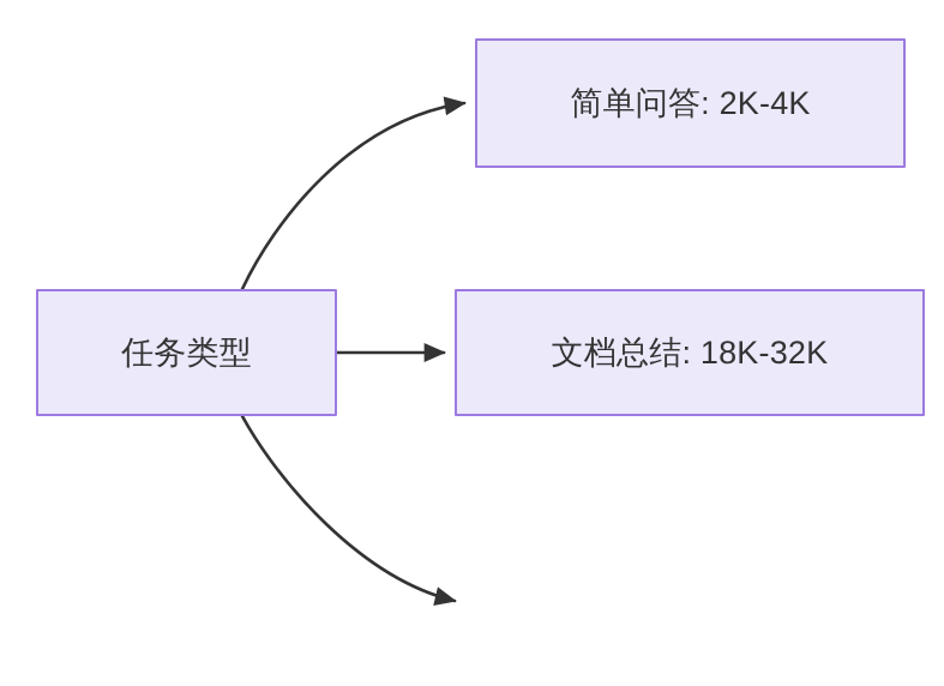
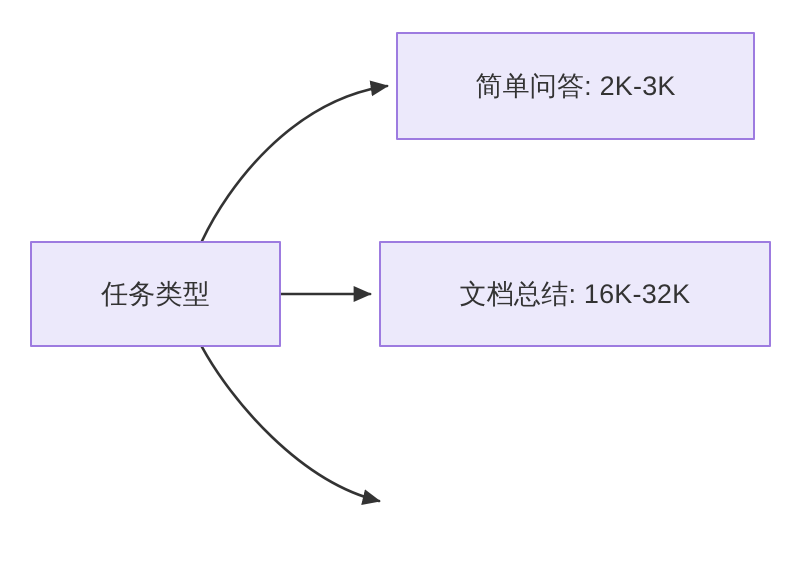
  任务类型
- 简单问答: 2K-4K
+ 简单问答: 2K-3K
- 文档总结: 18K-32K
+ 文档总结: 16K-32K
